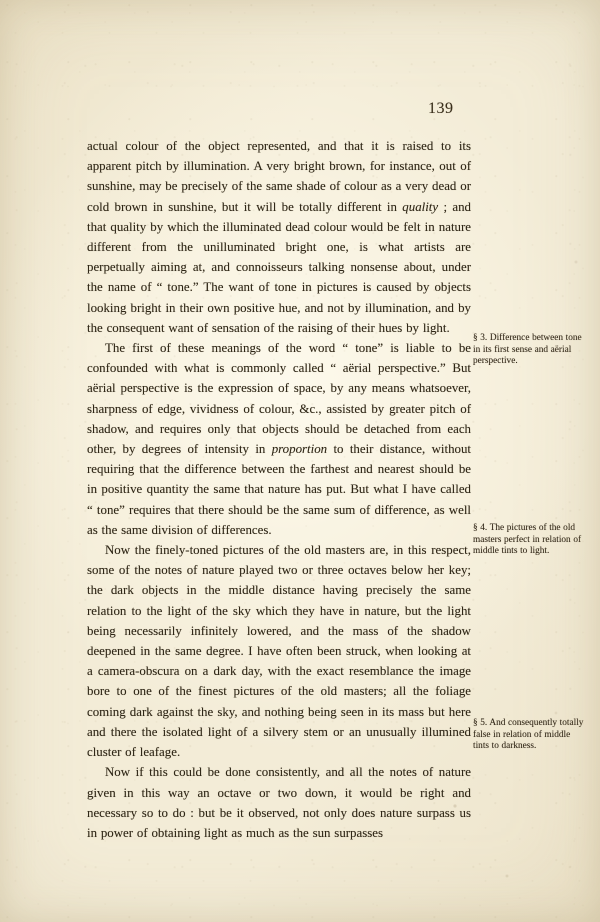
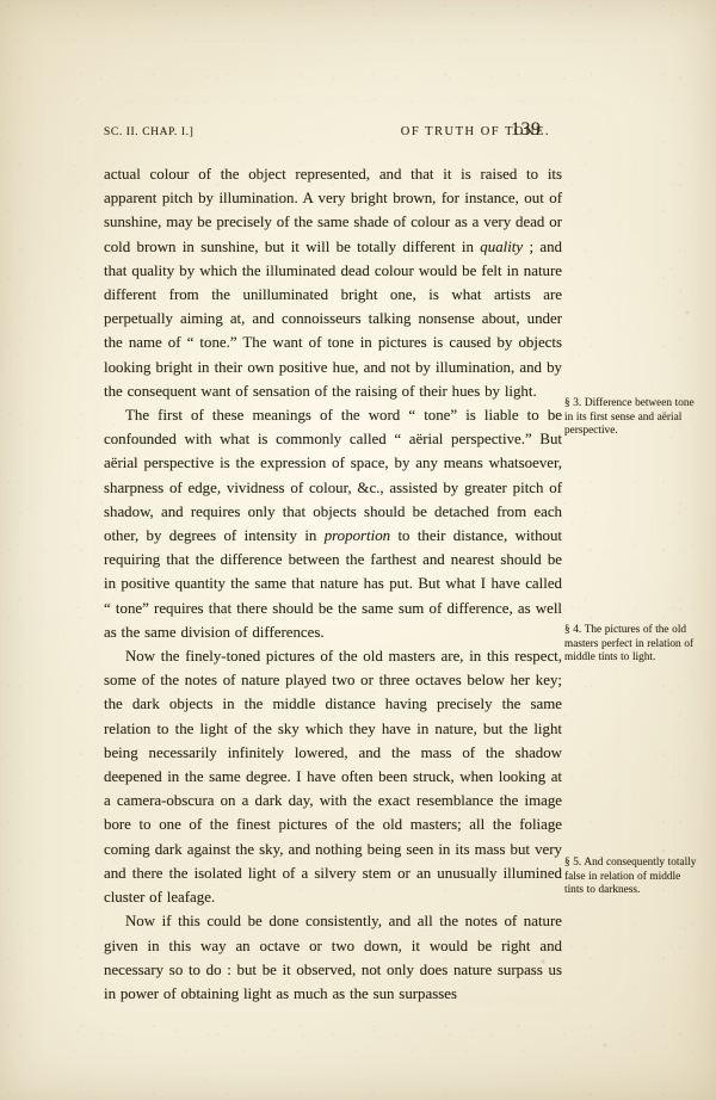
+ SC. II. CHAP. I.]
+ OF TRUTH OF TONE.
  139
  actual colour of the object represented, and that it is raised to its apparent pitch by illumination. A very bright brown, for instance, out of sunshine, may be precisely of the same shade of colour as a very dead or cold brown in sunshine, but it will be totally different in quality ; and that quality by which the illuminated dead colour would be felt in nature different from the unilluminated bright one, is what artists are perpetually aiming at, and connoisseurs talking nonsense about, under the name of “ tone.” The want of tone in pictures is caused by objects looking bright in their own positive hue, and not by illumination, and by the consequent want of sensation of the raising of their hues by light.
  The first of these meanings of the word “ tone” is liable to be confounded with what is commonly called “ aërial perspective.” But aërial perspective is the expression of space, by any means whatsoever, sharpness of edge, vividness of colour, &c., assisted by greater pitch of shadow, and requires only that objects should be detached from each other, by degrees of intensity in proportion to their distance, without requiring that the difference between the farthest and nearest should be in positive quantity the same that nature has put. But what I have called “ tone” requires that there should be the same sum of difference, as well as the same division of differences.
- Now the finely-toned pictures of the old masters are, in this respect, some of the notes of nature played two or three octaves below her key; the dark objects in the middle distance having precisely the same relation to the light of the sky which they have in nature, but the light being necessarily infinitely lowered, and the mass of the shadow deepened in the same degree. I have often been struck, when looking at a camera-obscura on a dark day, with the exact resemblance the image bore to one of the finest pictures of the old masters; all the foliage coming dark against the sky, and nothing being seen in its mass but here and there the isolated light of a silvery stem or an unusually illumined cluster of leafage.
+ Now the finely-toned pictures of the old masters are, in this respect, some of the notes of nature played two or three octaves below her key; the dark objects in the middle distance having precisely the same relation to the light of the sky which they have in nature, but the light being necessarily infinitely lowered, and the mass of the shadow deepened in the same degree. I have often been struck, when looking at a camera-obscura on a dark day, with the exact resemblance the image bore to one of the finest pictures of the old masters; all the foliage coming dark against the sky, and nothing being seen in its mass but very and there the isolated light of a silvery stem or an unusually illumined cluster of leafage.
  Now if this could be done consistently, and all the notes of nature given in this way an octave or two down, it would be right and necessary so to do : but be it observed, not only does nature surpass us in power of obtaining light as much as the sun surpasses
  § 3. Difference between tone in its first sense and aërial perspective.
  § 4. The pictures of the old masters perfect in relation of middle tints to light.
  § 5. And consequently totally false in relation of middle tints to darkness.
